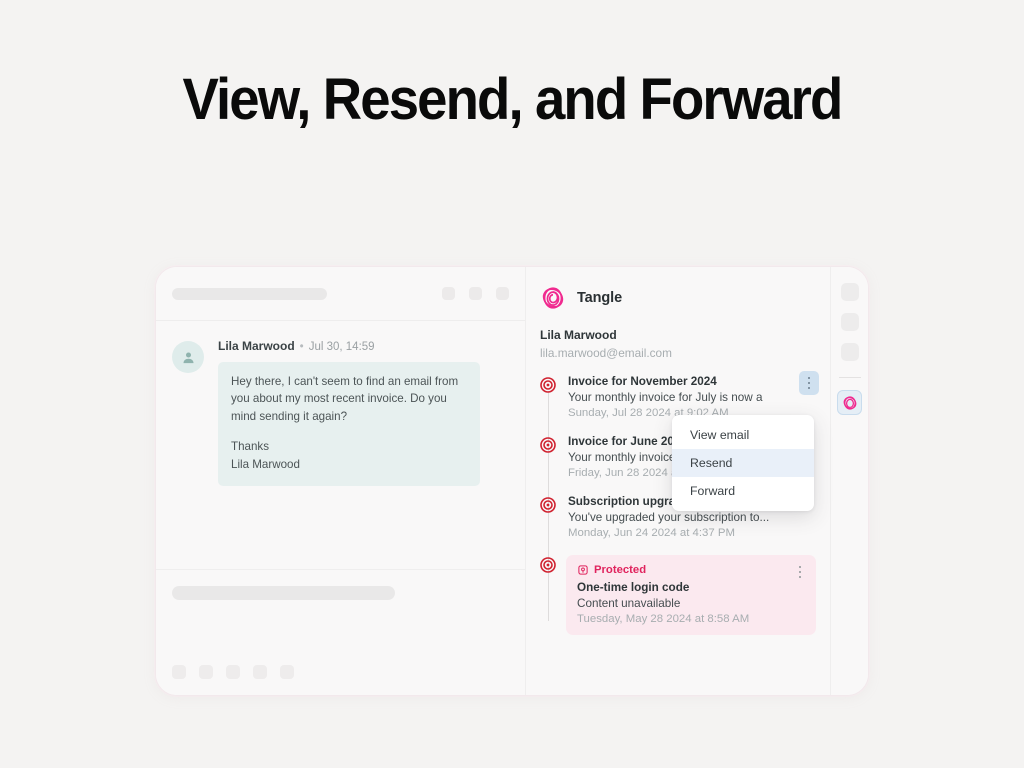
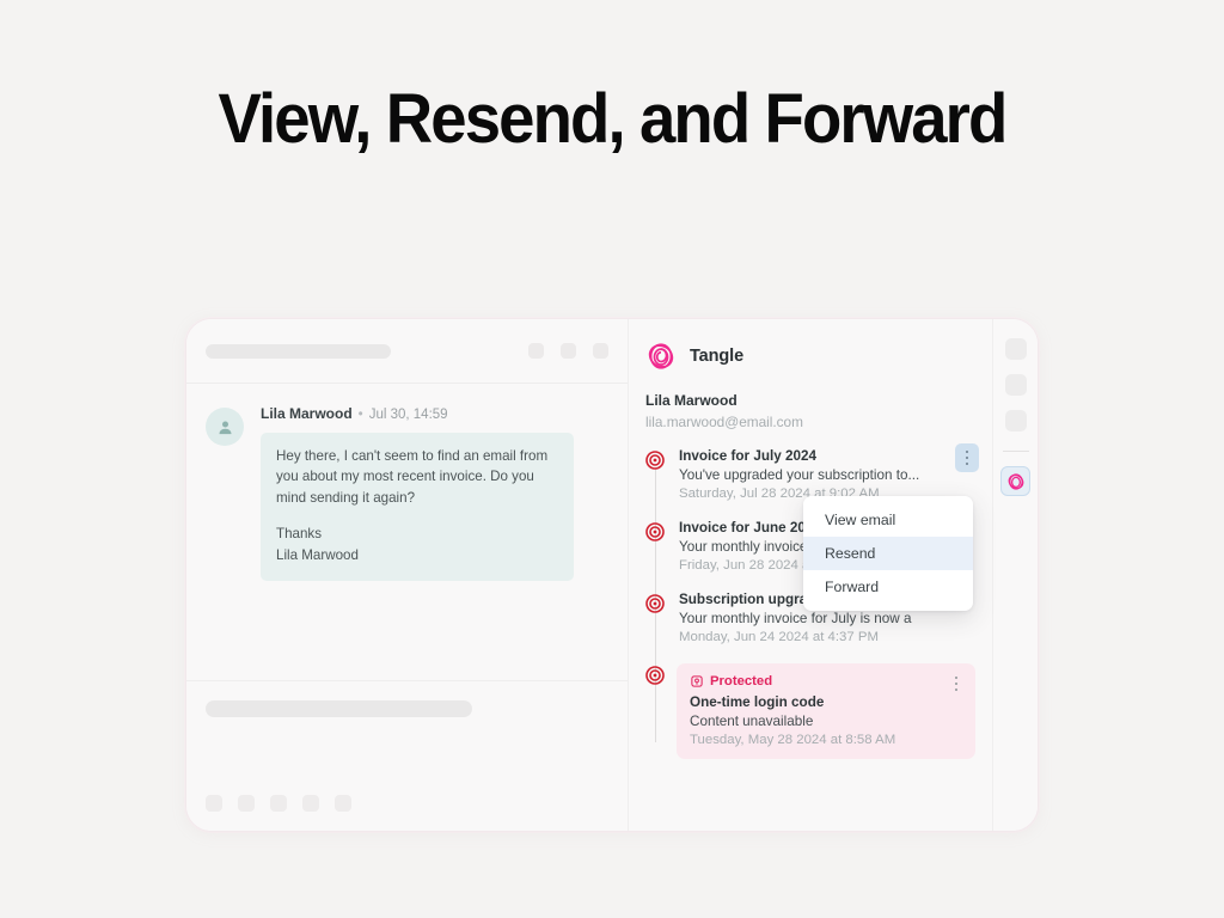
  View, Resend, and Forward
  Lila Marwood • Jul 30, 14:59
  Hey there, I can't seem to find an email from
  you about my most recent invoice. Do you
  mind sending it again?
  Thanks
  Lila Marwood
  Tangle
  Lila Marwood
  lila.marwood@email.com
- Invoice for November 2024
+ Invoice for July 2024
- Your monthly invoice for July is now a
+ You've upgraded your subscription to...
- Sunday, Jul 28 2024 at 9:02 AM
+ Saturday, Jul 28 2024 at 9:02 AM
  Invoice for June 20
  Subscription upgr
- You've upgraded your subscription to...
+ Your monthly invoice for July is now a
  Monday, Jun 24 2024 at 4:37 PM
  Protected
  One-time login code
  Content unavailable
  Tuesday, May 28 2024 at 8:58 AM
  View email
  Resend
  Forward
